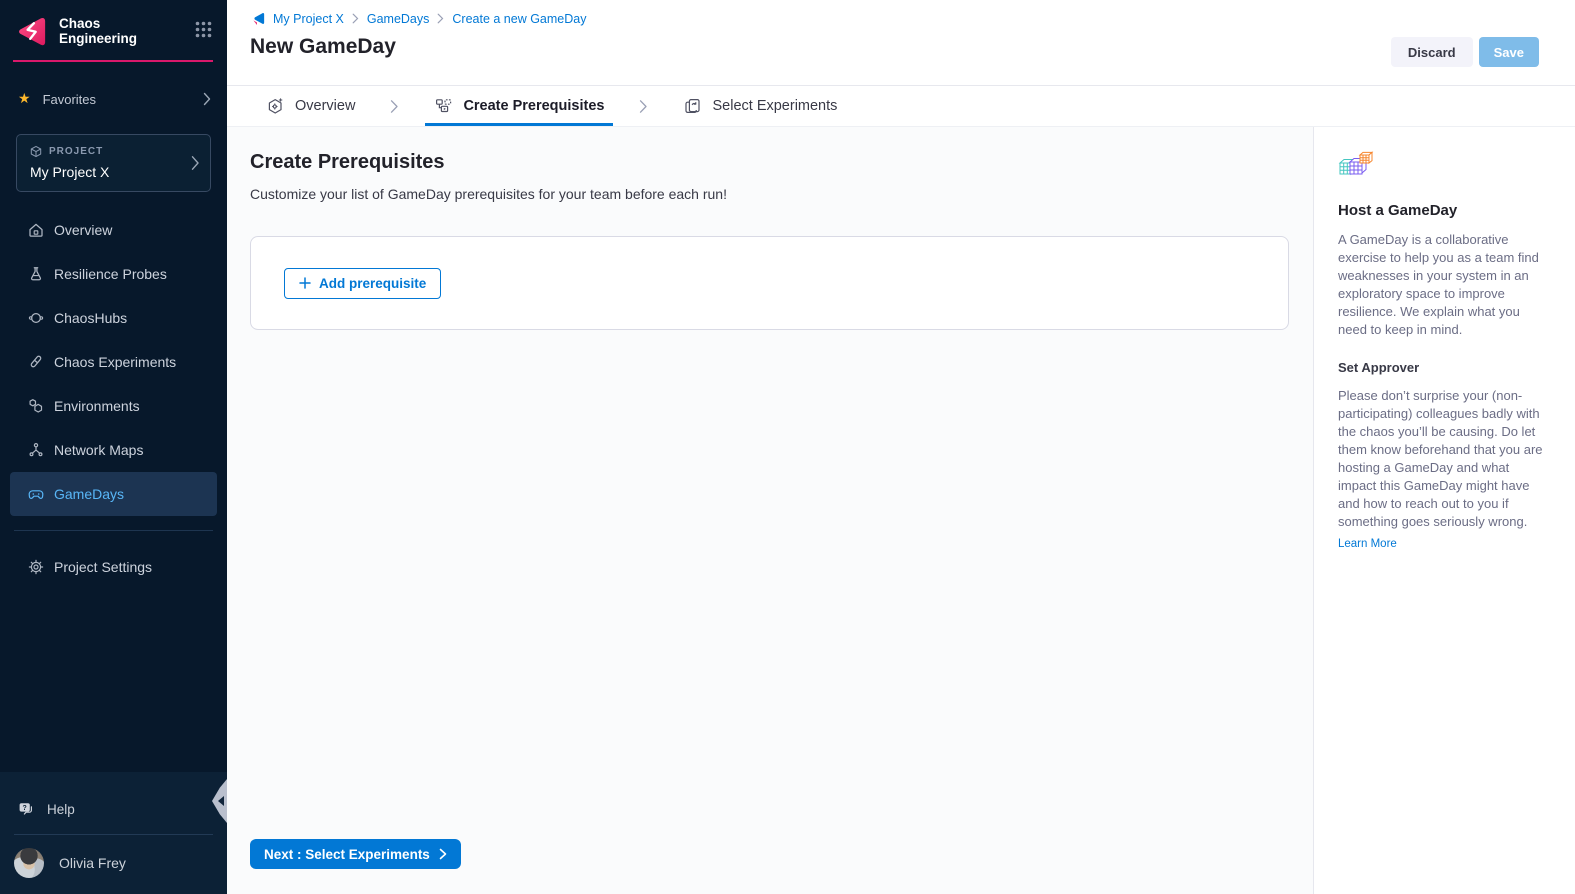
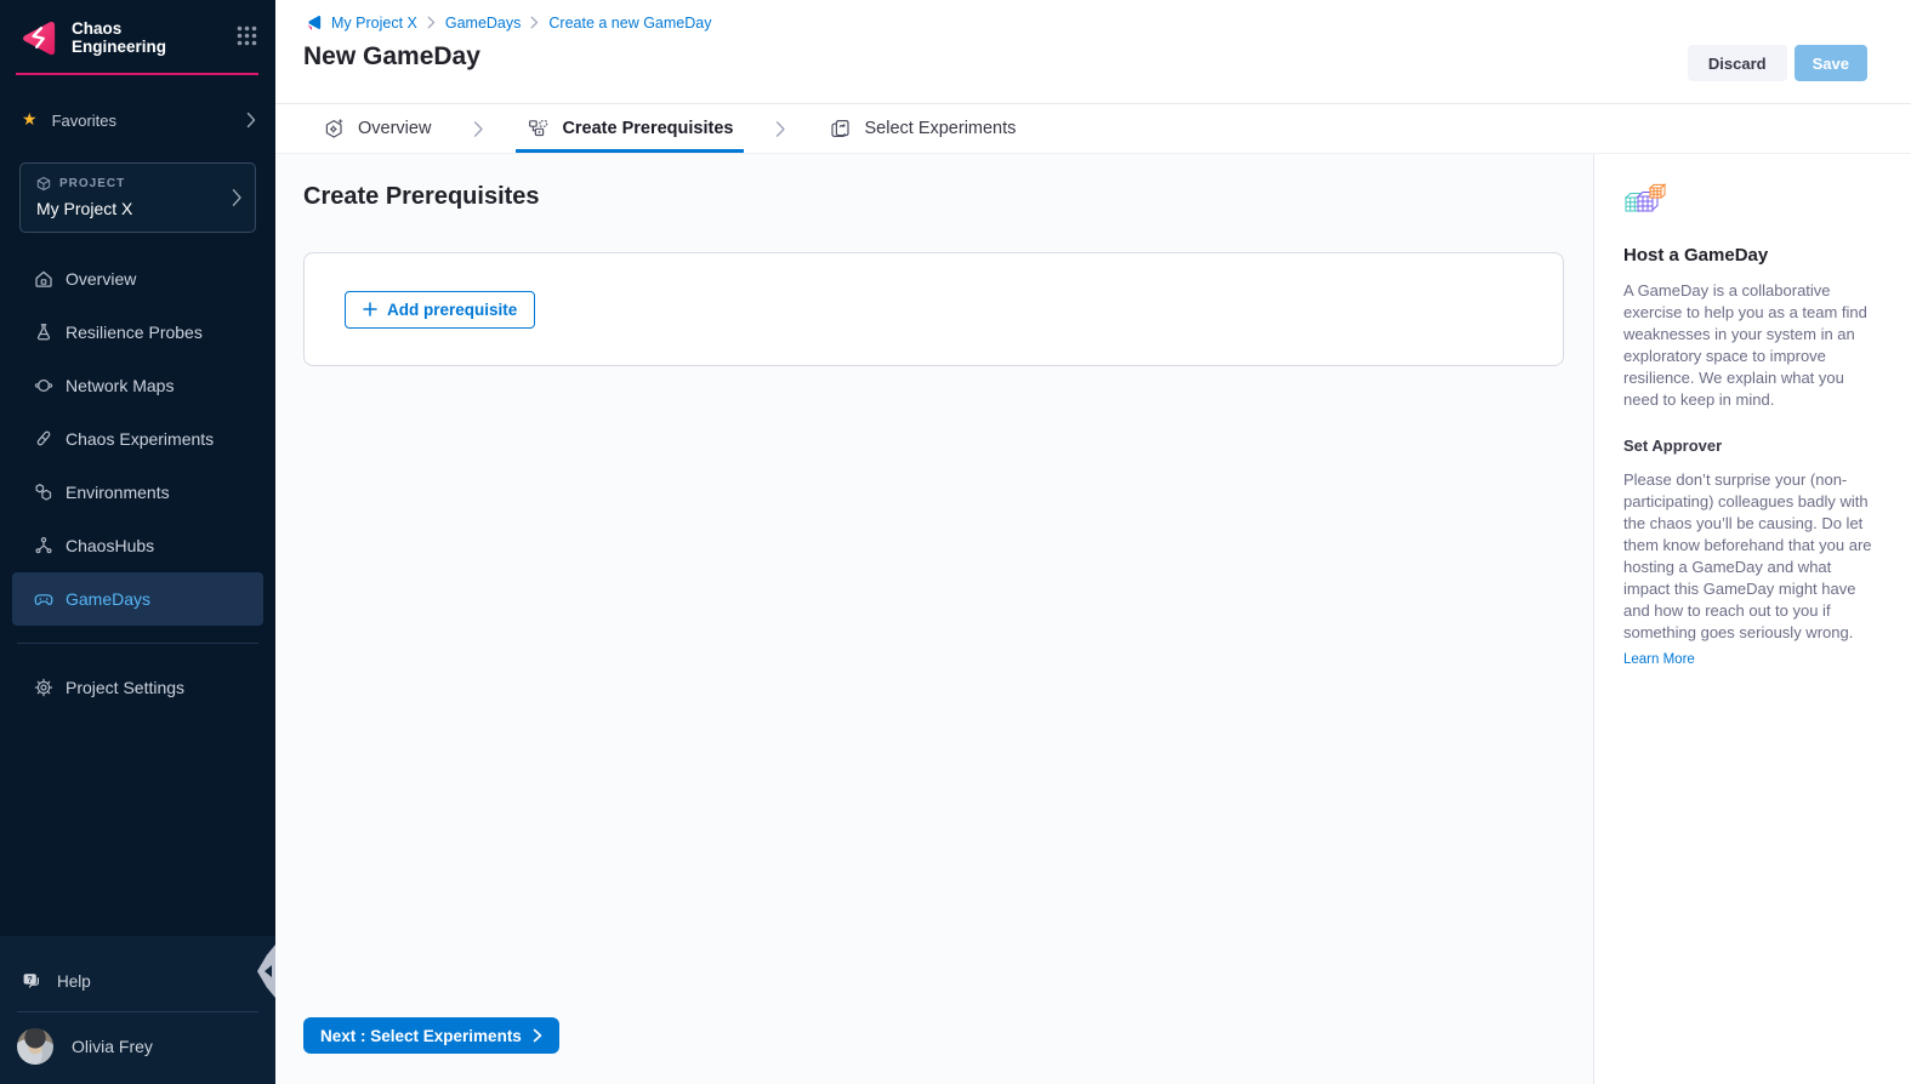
  Chaos
  Engineering
  ★
  Favorites
  PROJECT
  My Project X
  Overview
  Resilience Probes
- ChaosHubs
+ Network Maps
  Chaos Experiments
  Environments
- Network Maps
+ ChaosHubs
  GameDays
  Project Settings
  Help
  Olivia Frey
  My Project X
  GameDays
  Create a new GameDay
  New GameDay
  Discard
  Save
  Overview
  Create Prerequisites
  Select Experiments
  Create Prerequisites
- Customize your list of GameDay prerequisites for your team before each run!
  Add prerequisite
  Next : Select Experiments
  Host a GameDay
  A GameDay is a collaborative exercise to help you as a team find weaknesses in your system in an exploratory space to improve resilience. We explain what you need to keep in mind.
  Set Approver
  Please don’t surprise your (non-participating) colleagues badly with the chaos you’ll be causing. Do let them know beforehand that you are hosting a GameDay and what impact this GameDay might have and how to reach out to you if something goes seriously wrong.
  Learn More
